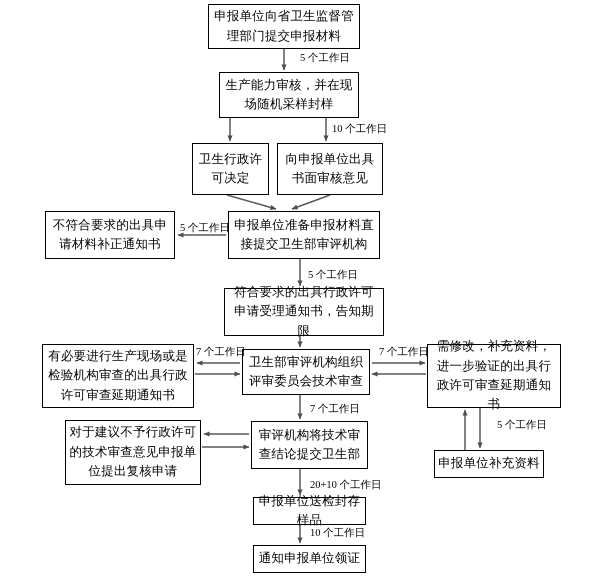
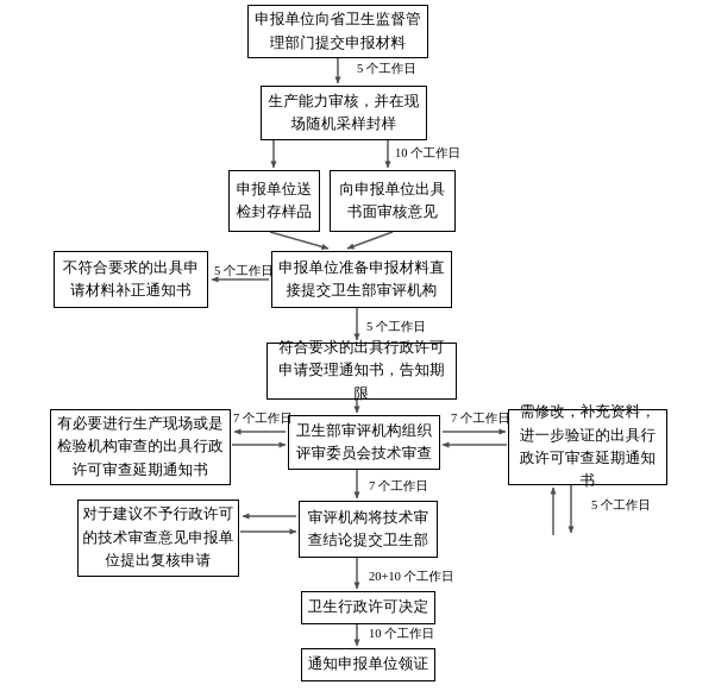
  申报单位向省卫生监督管理部门提交申报材料
  生产能力审核，并在现场随机采样封样
- 卫生行政许可决定
+ 申报单位送检封存样品
  向申报单位出具书面审核意见
  不符合要求的出具申请材料补正通知书
  申报单位准备申报材料直接提交卫生部审评机构
  符合要求的出具行政许可申请受理通知书，告知期限
  有必要进行生产现场或是检验机构审查的出具行政许可审查延期通知书
  卫生部审评机构组织评审委员会技术审查
  需修改，补充资料，进一步验证的出具行政许可审查延期通知书
  对于建议不予行政许可的技术审查意见申报单位提出复核申请
  审评机构将技术审查结论提交卫生部
- 申报单位补充资料
- 申报单位送检封存样品
+ 卫生行政许可决定
  通知申报单位领证
  5 个工作日
  10 个工作日
  5 个工作日
  5 个工作日
  7 个工作日
  7 个工作日
  7 个工作日
  5 个工作日
  20+10 个工作日
  10 个工作日
